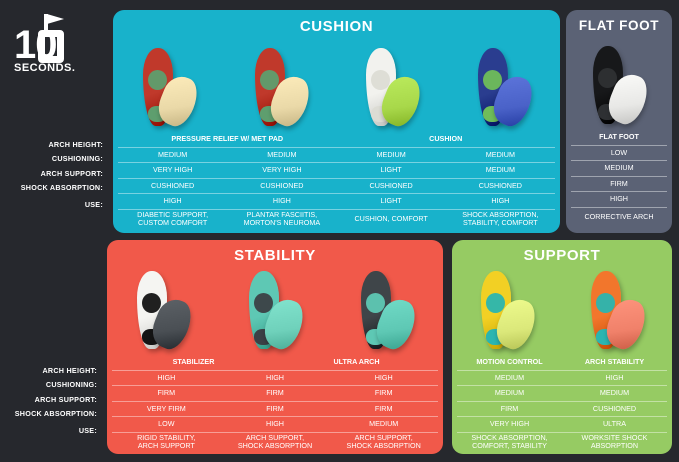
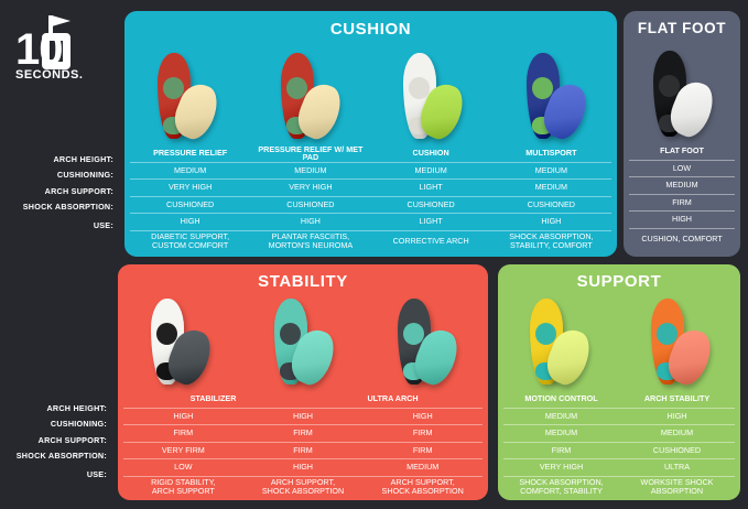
  10
  SECONDS.
  ARCH HEIGHT:
  CUSHIONING:
  ARCH SUPPORT:
  SHOCK ABSORPTION:
  USE:
  ARCH HEIGHT:
  CUSHIONING:
  ARCH SUPPORT:
  SHOCK ABSORPTION:
  USE:
  CUSHION
+ PRESSURE RELIEF
  PRESSURE RELIEF W/ MET PAD
  CUSHION
+ MULTISPORT
  MEDIUM
  MEDIUM
  MEDIUM
  MEDIUM
  VERY HIGH
  VERY HIGH
  LIGHT
  MEDIUM
  CUSHIONED
  CUSHIONED
  CUSHIONED
  CUSHIONED
  HIGH
  HIGH
  LIGHT
  HIGH
  DIABETIC SUPPORT,
  CUSTOM COMFORT
  PLANTAR FASCIITIS,
  MORTON'S NEUROMA
- CUSHION, COMFORT
+ CORRECTIVE ARCH
  SHOCK ABSORPTION,
  STABILITY, COMFORT
  FLAT FOOT
  FLAT FOOT
  LOW
  MEDIUM
  FIRM
  HIGH
- CORRECTIVE ARCH
+ CUSHION, COMFORT
  STABILITY
  STABILIZER
  ULTRA ARCH
  HIGH
  HIGH
  HIGH
  FIRM
  FIRM
  FIRM
  VERY FIRM
  FIRM
  FIRM
  LOW
  HIGH
  MEDIUM
  RIGID STABILITY,
  ARCH SUPPORT
  ARCH SUPPORT,
  SHOCK ABSORPTION
  ARCH SUPPORT,
  SHOCK ABSORPTION
  SUPPORT
  MOTION CONTROL
  ARCH STABILITY
  MEDIUM
  HIGH
  MEDIUM
  MEDIUM
  FIRM
  CUSHIONED
  VERY HIGH
  ULTRA
  SHOCK ABSORPTION,
  COMFORT, STABILITY
  WORKSITE SHOCK
  ABSORPTION
